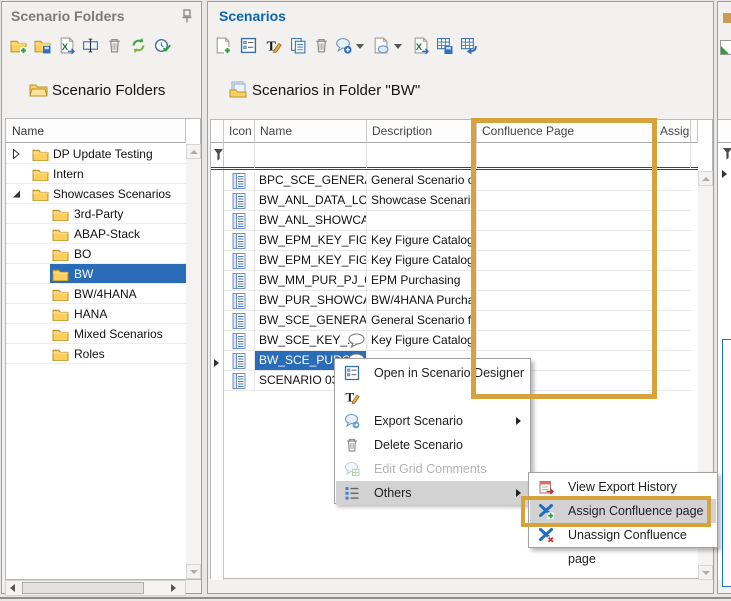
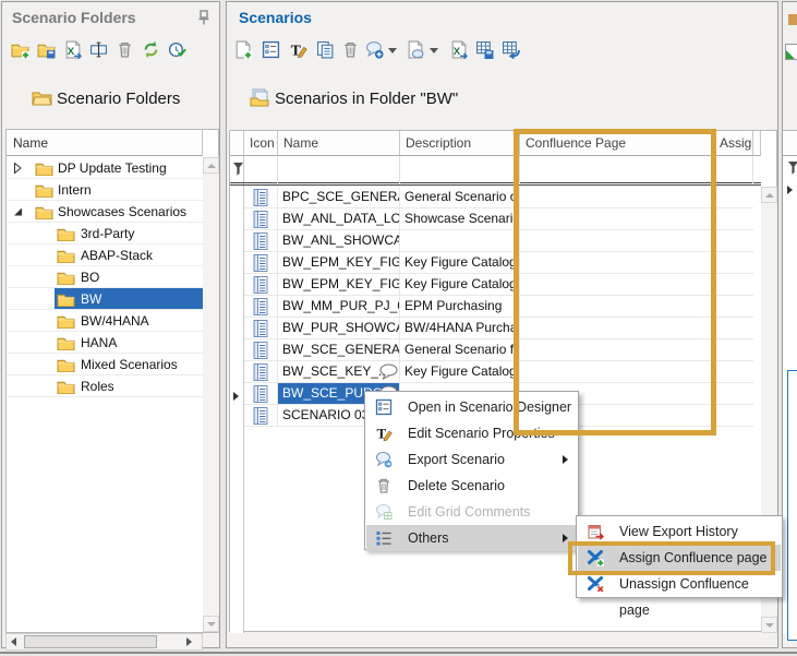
  Scenario Folders
  X
  Scenario Folders
  Name
  DP Update Testing
  Intern
  Showcases Scenarios
  3rd-Party
  ABAP-Stack
  BO
  BW
  BW/4HANA
  HANA
  Mixed Scenarios
  Roles
  Scenarios
  T
  X
  Scenarios in Folder "BW"
  Icon
  Name
  Description
  Confluence Page
  BPC_SCE_GENER
  General Scenario o.
  BW_ANL_DATA_LO
  Showcase Scenario
  BW_ANL_SHOWCA
  BW_EPM_KEY_FIG
  Key Figure Catalog.
  BW_EPM_KEY_FIG
  Key Figure Catalog
  BW_MM_PUR_PJ_
  EPM Purchasing
  BW_PUR_SHOWC
  BW/4HANA Purcha.
  BW_SCE_GENERA
  General Scenario f..
  BW_SCE_KEY_...
  Key Figure Catalog.
  BW_SCE_PU
  SCENARIO 0
  Open in Scenario Designer
  T
+ Edit Scenario Properties
  Export Scenario
  Delete Scenario
  Edit Grid Comments
  Others
  View Export History
  Assign Confluence page
  Unassign Confluence page
